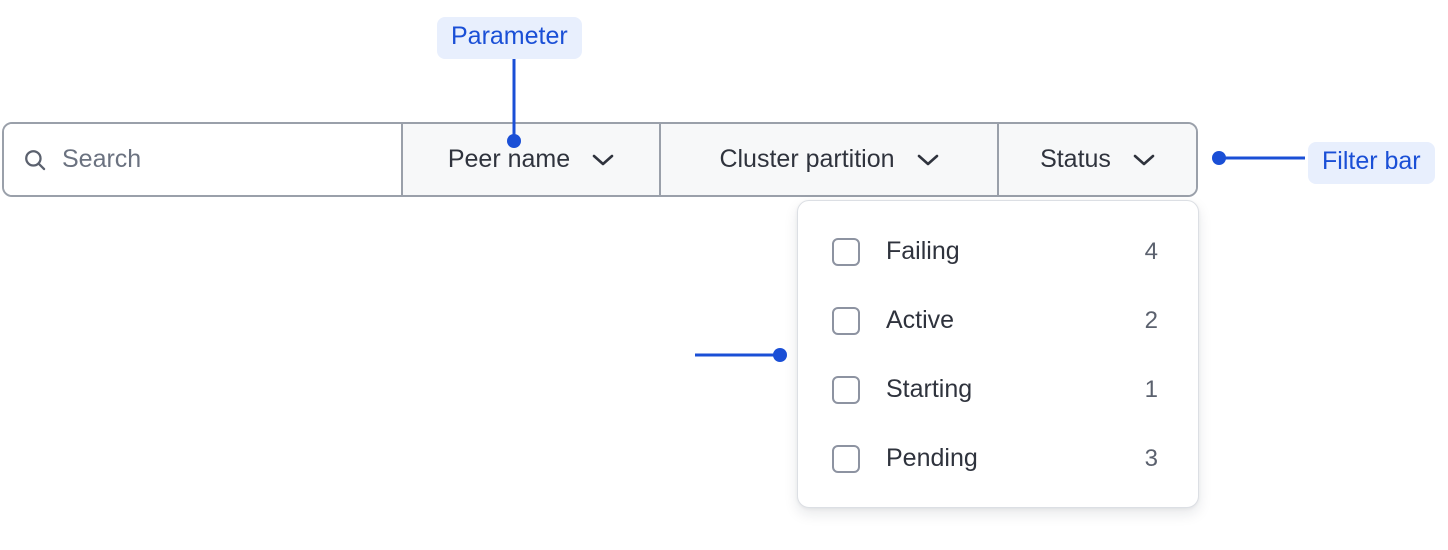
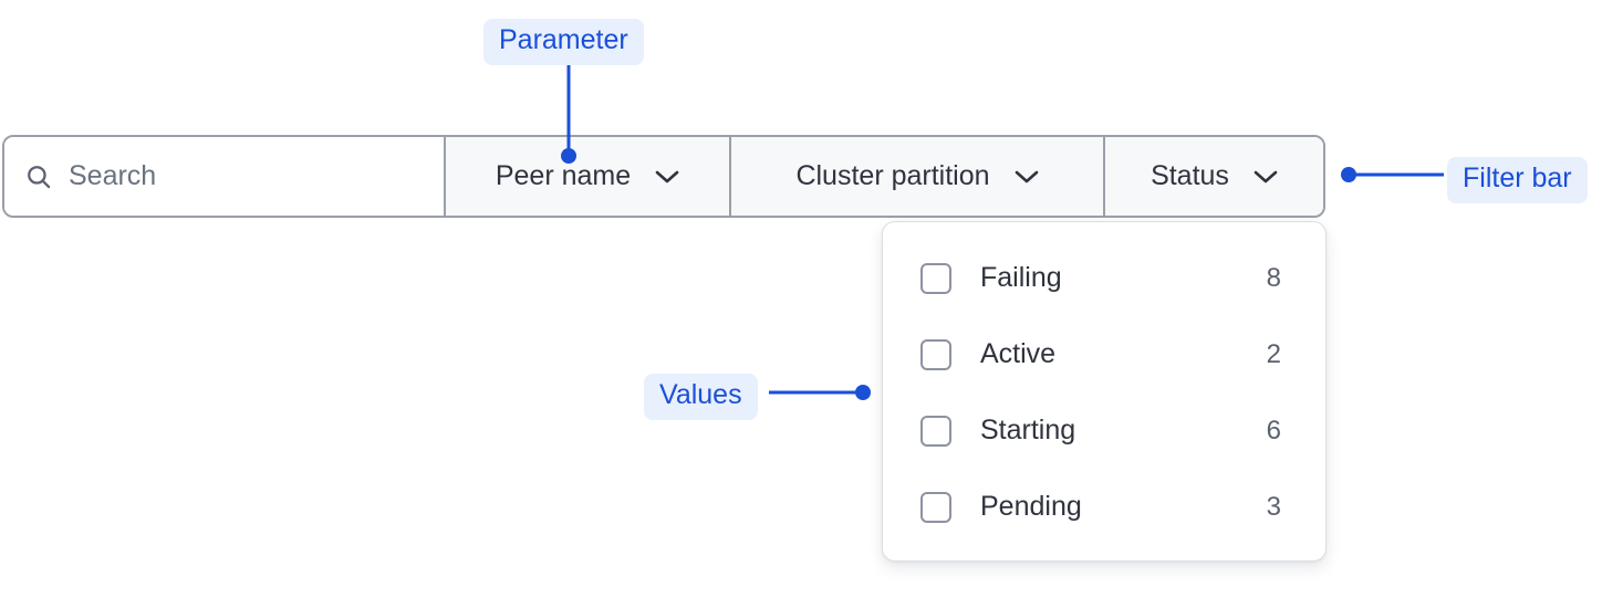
  Search
  Peer name
  Cluster partition
  Status
  Failing
- 4
+ 8
  Active
  2
  Starting
- 1
+ 6
  Pending
  3
  Parameter
  Filter bar
+ Values
